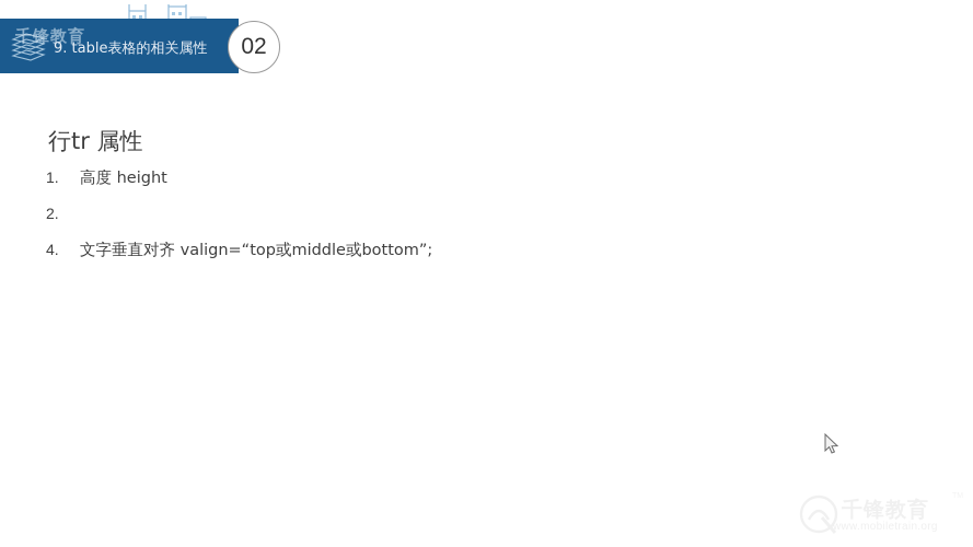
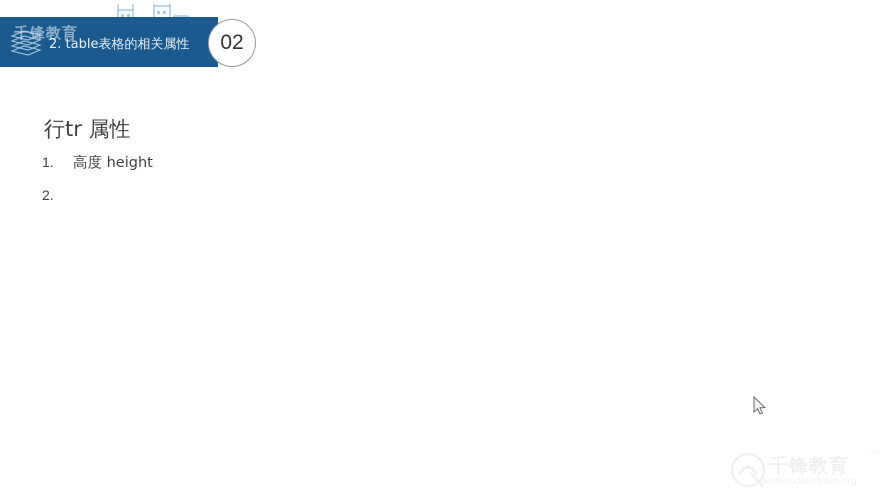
  千锋教育
- 9. table表格的相关属性
+ 2. table表格的相关属性
  02
  行tr 属性
  1.
  高度 height
  2.
- 4.
- 文字垂直对齐 valign=“top或middle或bottom”;
